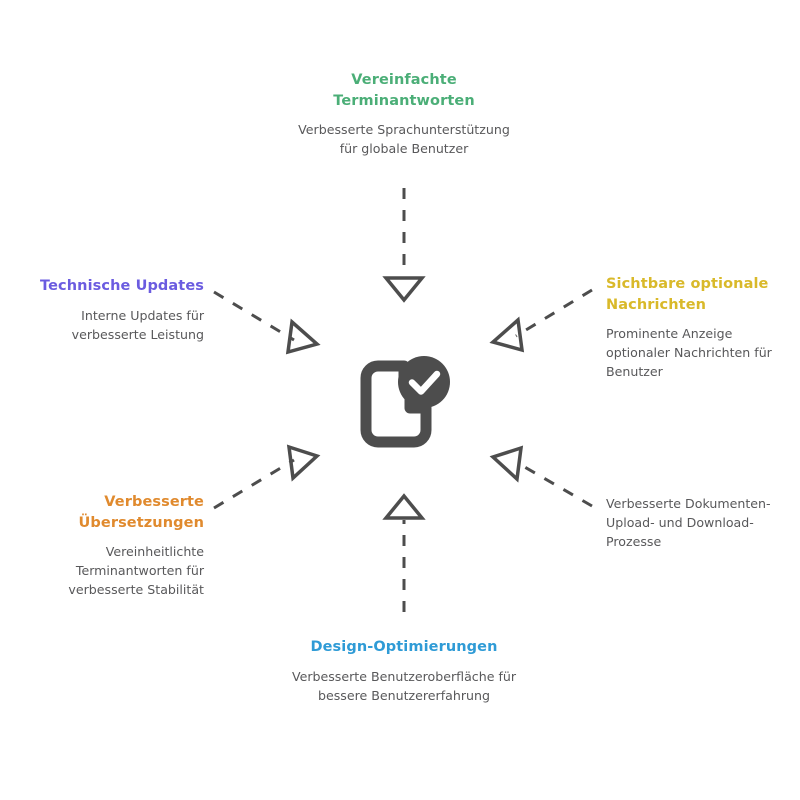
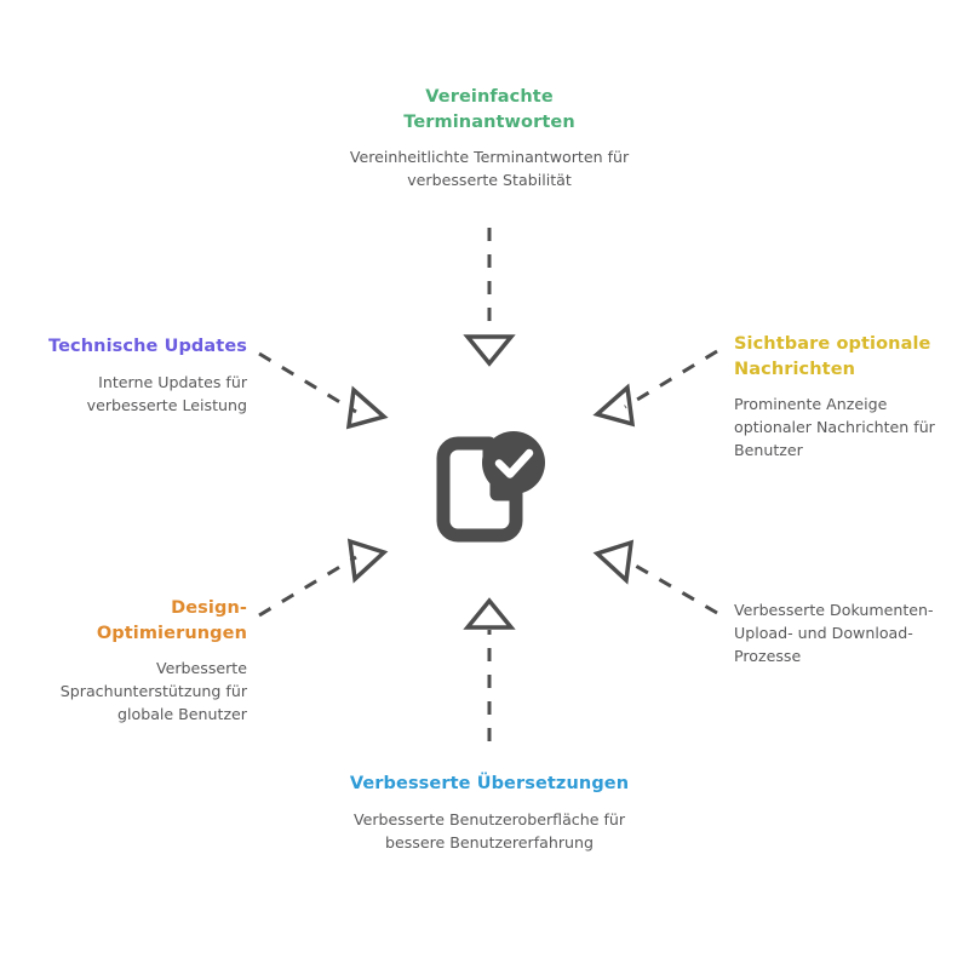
  Vereinfachte Terminantworten
- Verbesserte Sprachunterstützung für globale Benutzer
+ Vereinheitlichte Terminantworten für verbesserte Stabilität
  Technische Updates
  Interne Updates für verbesserte Leistung
  Sichtbare optionale Nachrichten
  Prominente Anzeige optionaler Nachrichten für Benutzer
- Verbesserte Übersetzungen
+ Design-Optimierungen
- Vereinheitlichte Terminantworten für verbesserte Stabilität
+ Verbesserte Sprachunterstützung für globale Benutzer
  Verbesserte Dokumenten-Upload- und Download-Prozesse
- Design-Optimierungen
+ Verbesserte Übersetzungen
  Verbesserte Benutzeroberfläche für bessere Benutzererfahrung
